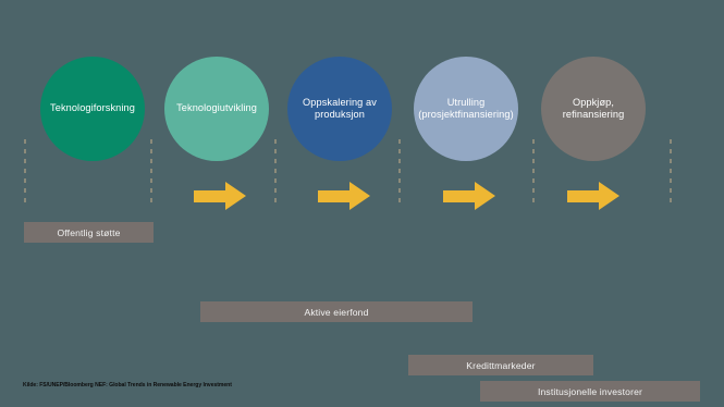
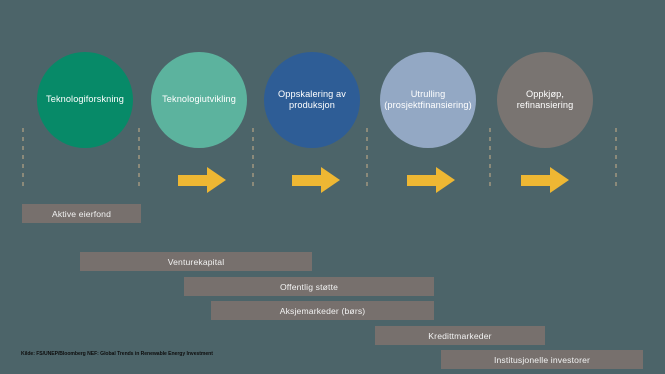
  Teknologiforskning
  Teknologiutvikling
  Oppskalering av produksjon
  Utrulling (prosjektfinansiering)
  Oppkjøp, refinansiering
- Offentlig støtte
+ Aktive eierfond
+ Venturekapital
- Aktive eierfond
+ Offentlig støtte
+ Aksjemarkeder (børs)
  Kredittmarkeder
  Institusjonelle investorer
